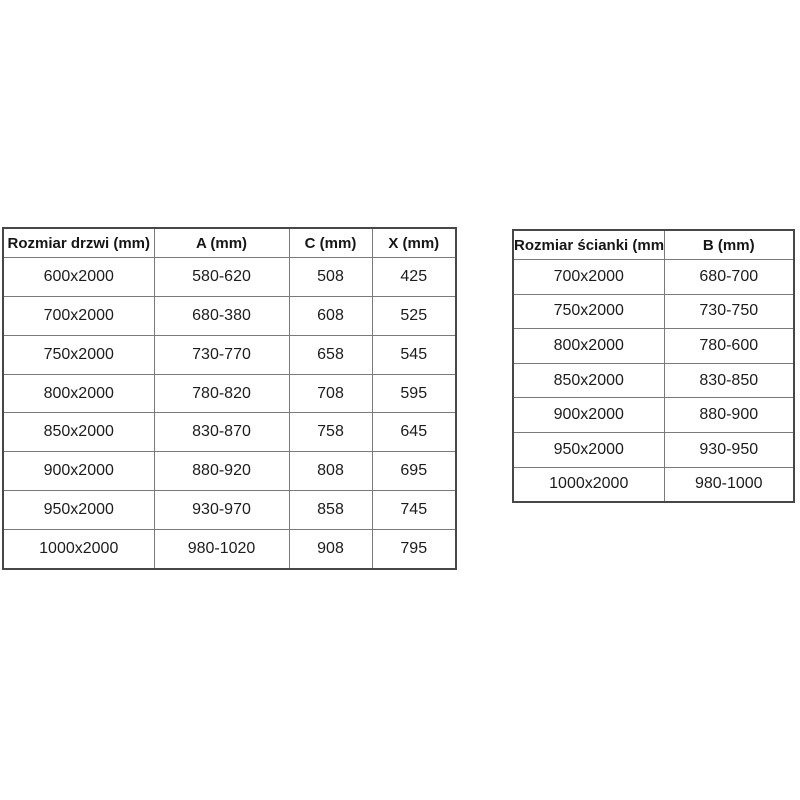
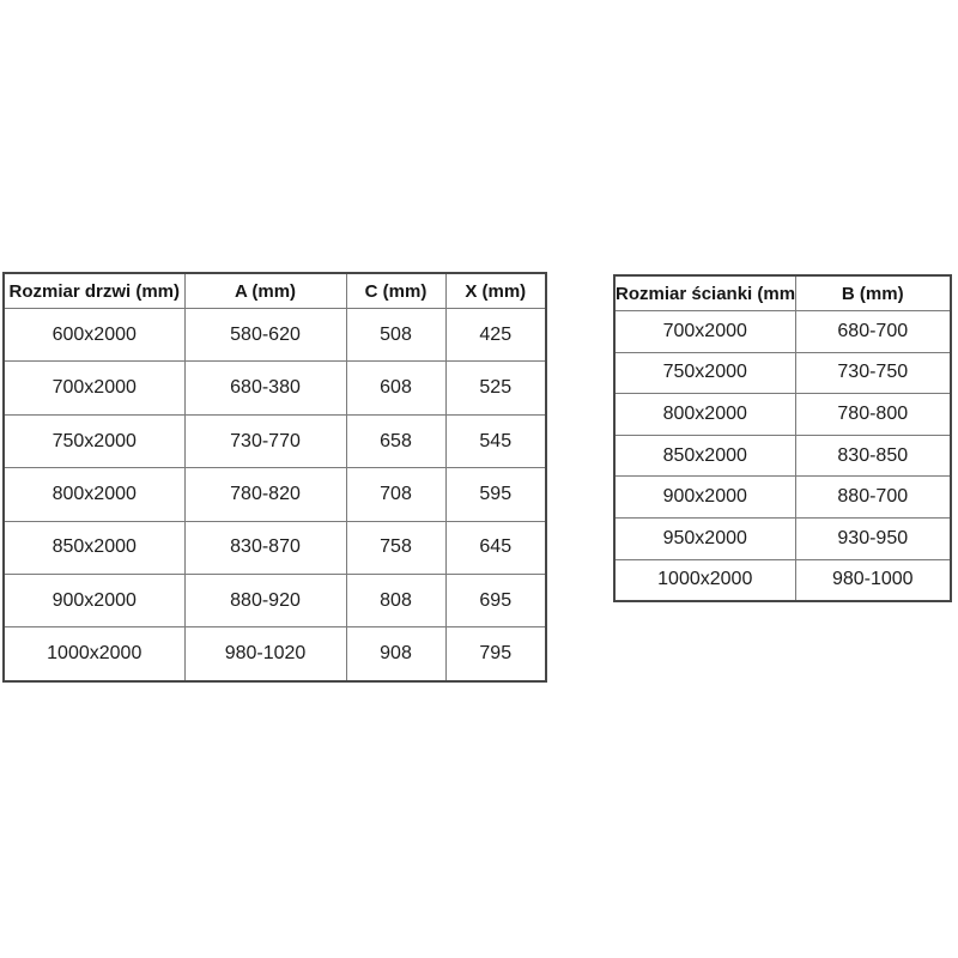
  Rozmiar drzwi (mm)	A (mm)	C (mm)	X (mm)
  600x2000	580-620	508	425
  700x2000	680-380	608	525
  750x2000	730-770	658	545
  800x2000	780-820	708	595
  850x2000	830-870	758	645
  900x2000	880-920	808	695
- 950x2000	930-970	858	745
  1000x2000	980-1020	908	795
  Rozmiar ścianki (mm	B (mm)
  700x2000	680-700
  750x2000	730-750
- 800x2000	780-600
+ 800x2000	780-800
  850x2000	830-850
- 900x2000	880-900
+ 900x2000	880-700
  950x2000	930-950
  1000x2000	980-1000
